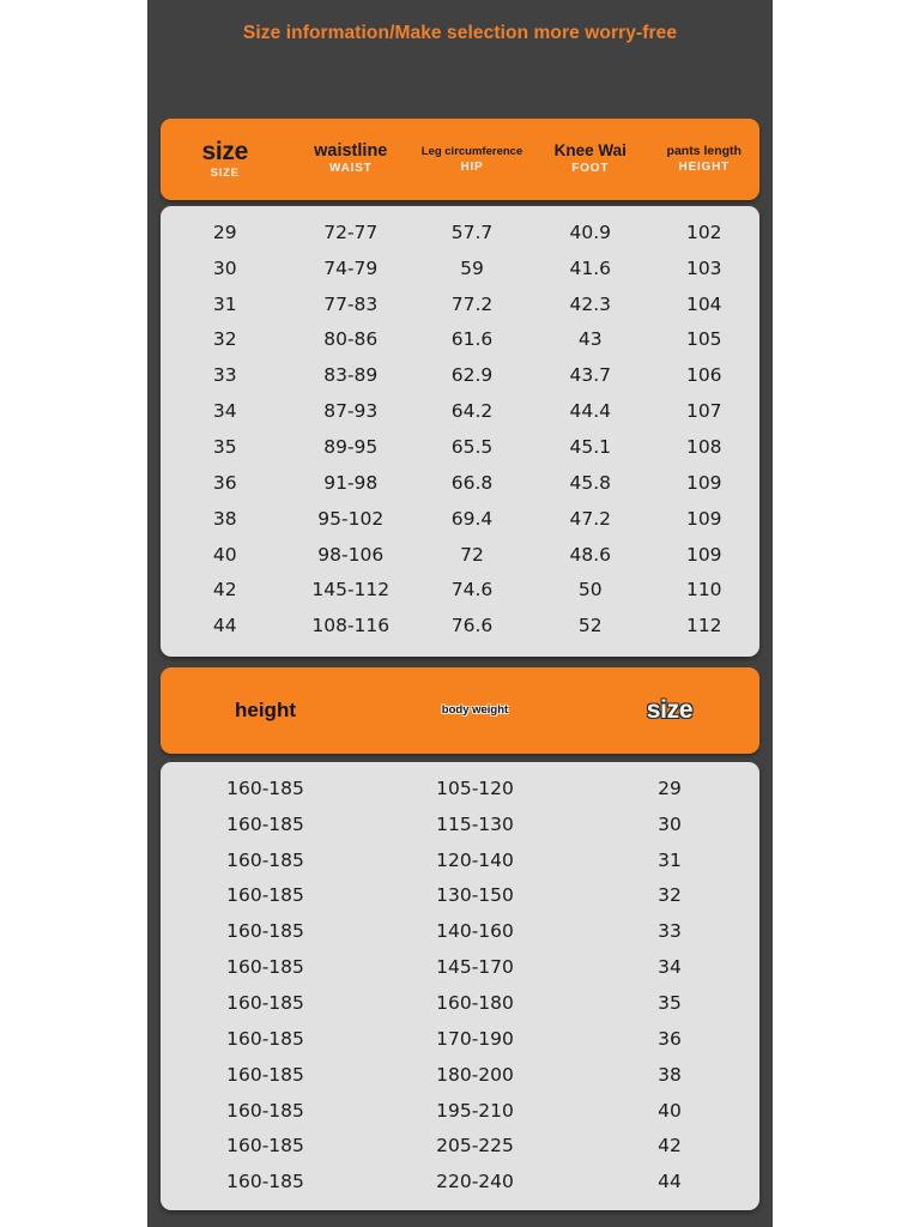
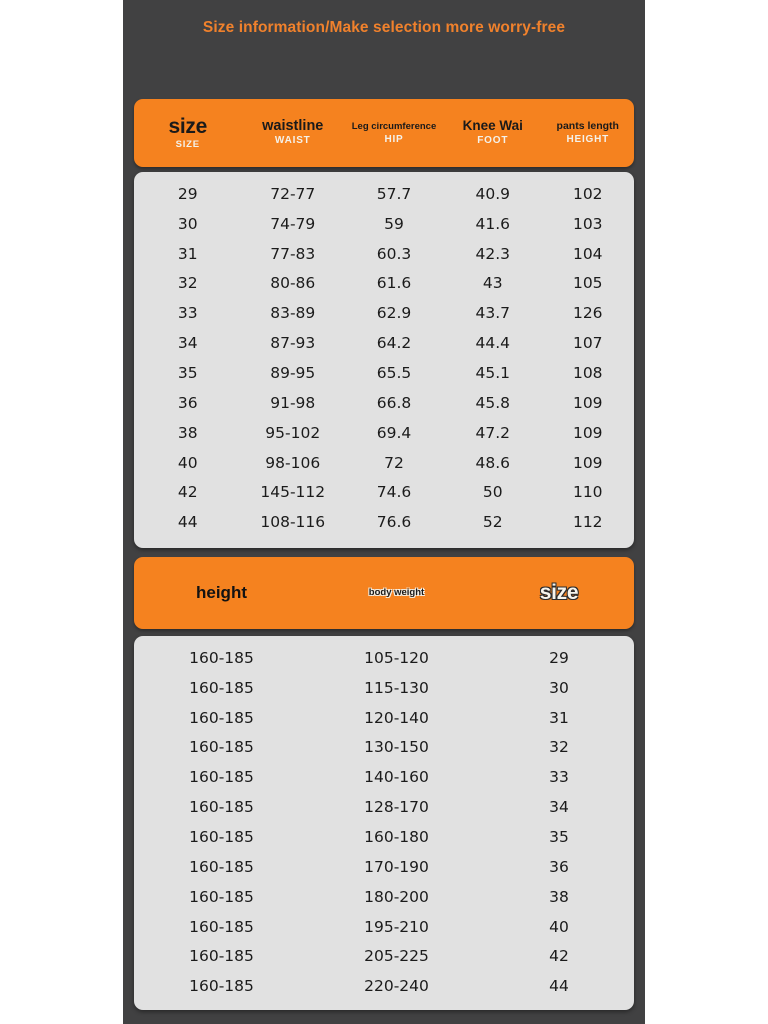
  Size information/Make selection more worry-free
  size
  SIZE
  waistline
  WAIST
  Leg circumference
  HIP
  Knee Wai
  FOOT
  pants length
  HEIGHT
  29
  72-77
  57.7
  40.9
  102
  30
  74-79
  59
  41.6
  103
  31
  77-83
- 77.2
+ 60.3
  42.3
  104
  32
  80-86
  61.6
  43
  105
  33
  83-89
  62.9
  43.7
- 106
+ 126
  34
  87-93
  64.2
  44.4
  107
  35
  89-95
  65.5
  45.1
  108
  36
  91-98
  66.8
  45.8
  109
  38
  95-102
  69.4
  47.2
  109
  40
  98-106
  72
  48.6
  109
  42
  145-112
  74.6
  50
  110
  44
  108-116
  76.6
  52
  112
  height
  body weight
  size
  160-185
  105-120
  29
  160-185
  115-130
  30
  160-185
  120-140
  31
  160-185
  130-150
  32
  160-185
  140-160
  33
  160-185
- 145-170
+ 128-170
  34
  160-185
  160-180
  35
  160-185
  170-190
  36
  160-185
  180-200
  38
  160-185
  195-210
  40
  160-185
  205-225
  42
  160-185
  220-240
  44
